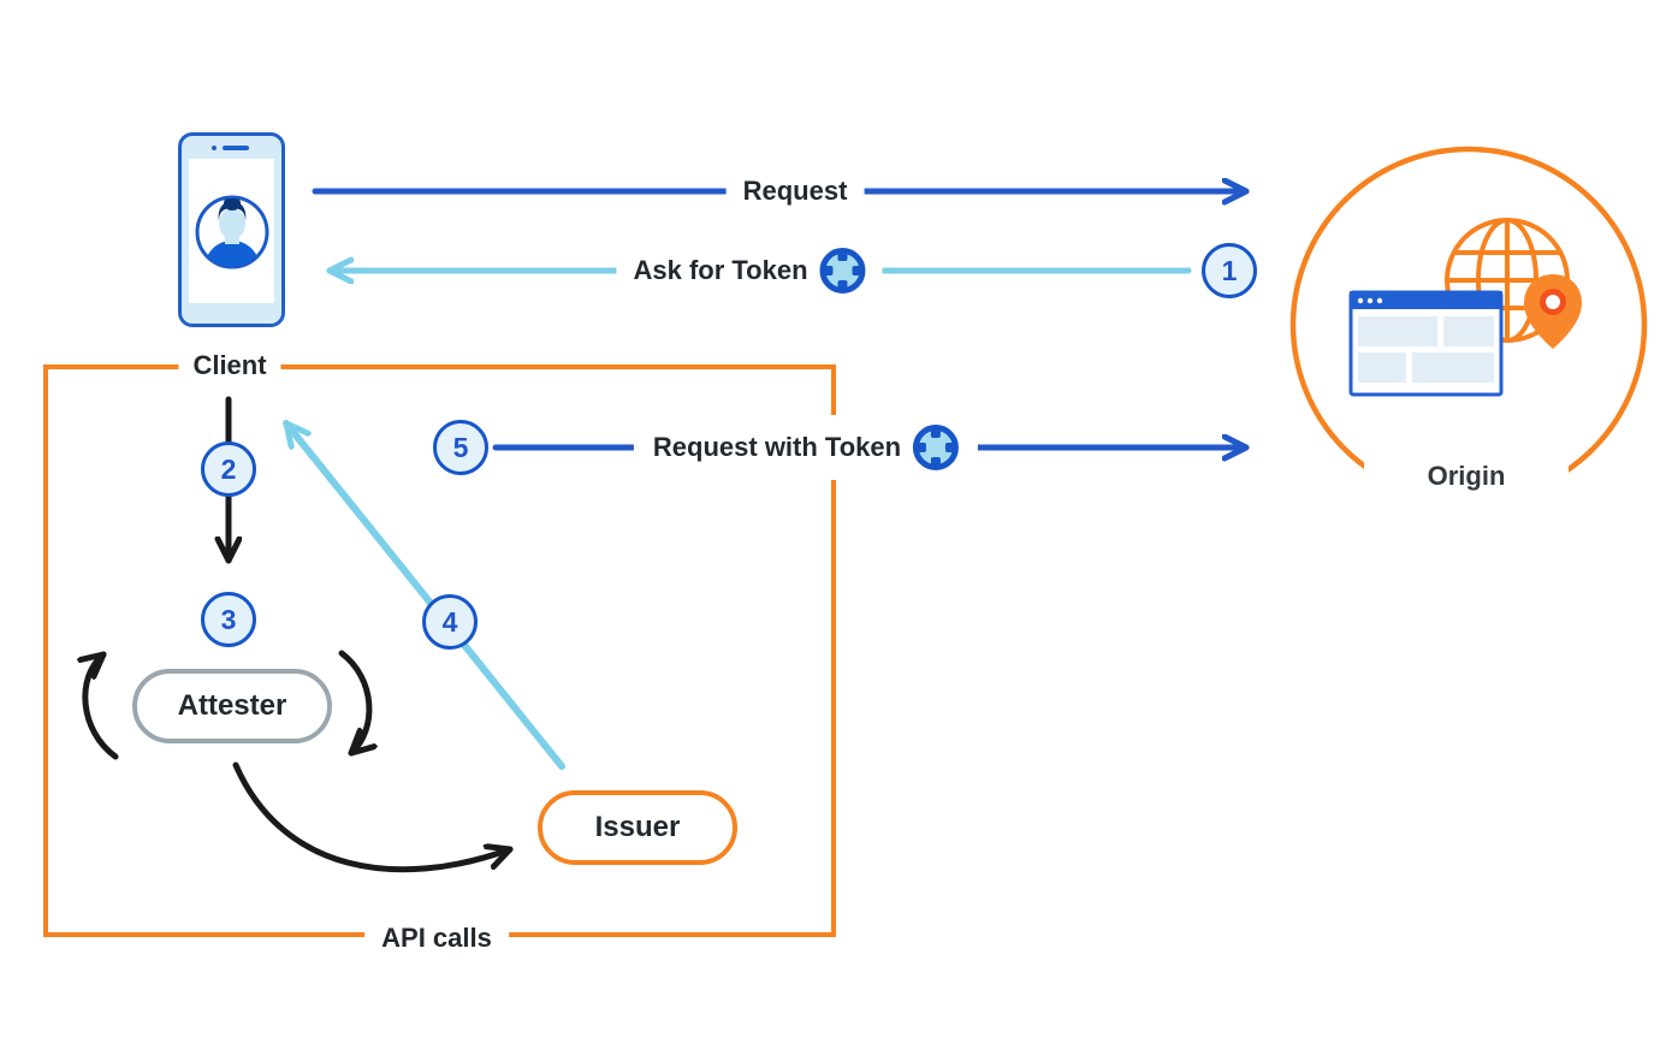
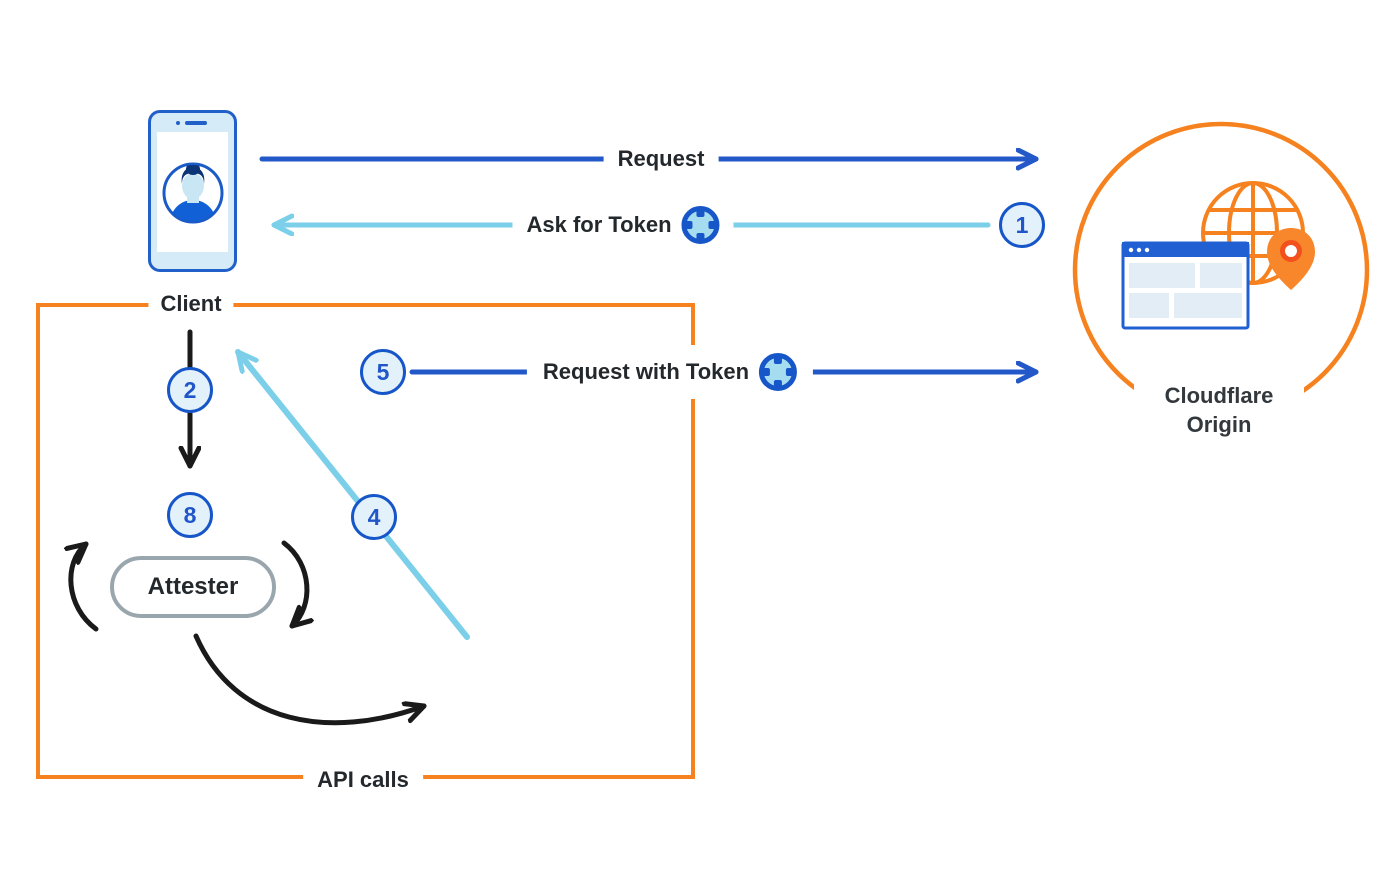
  Client
+ Cloudflare
  Origin
  Request
  Ask for Token
  Request with Token
  API calls
  Attester
- Issuer
  1
  2
- 3
+ 8
  4
  5
